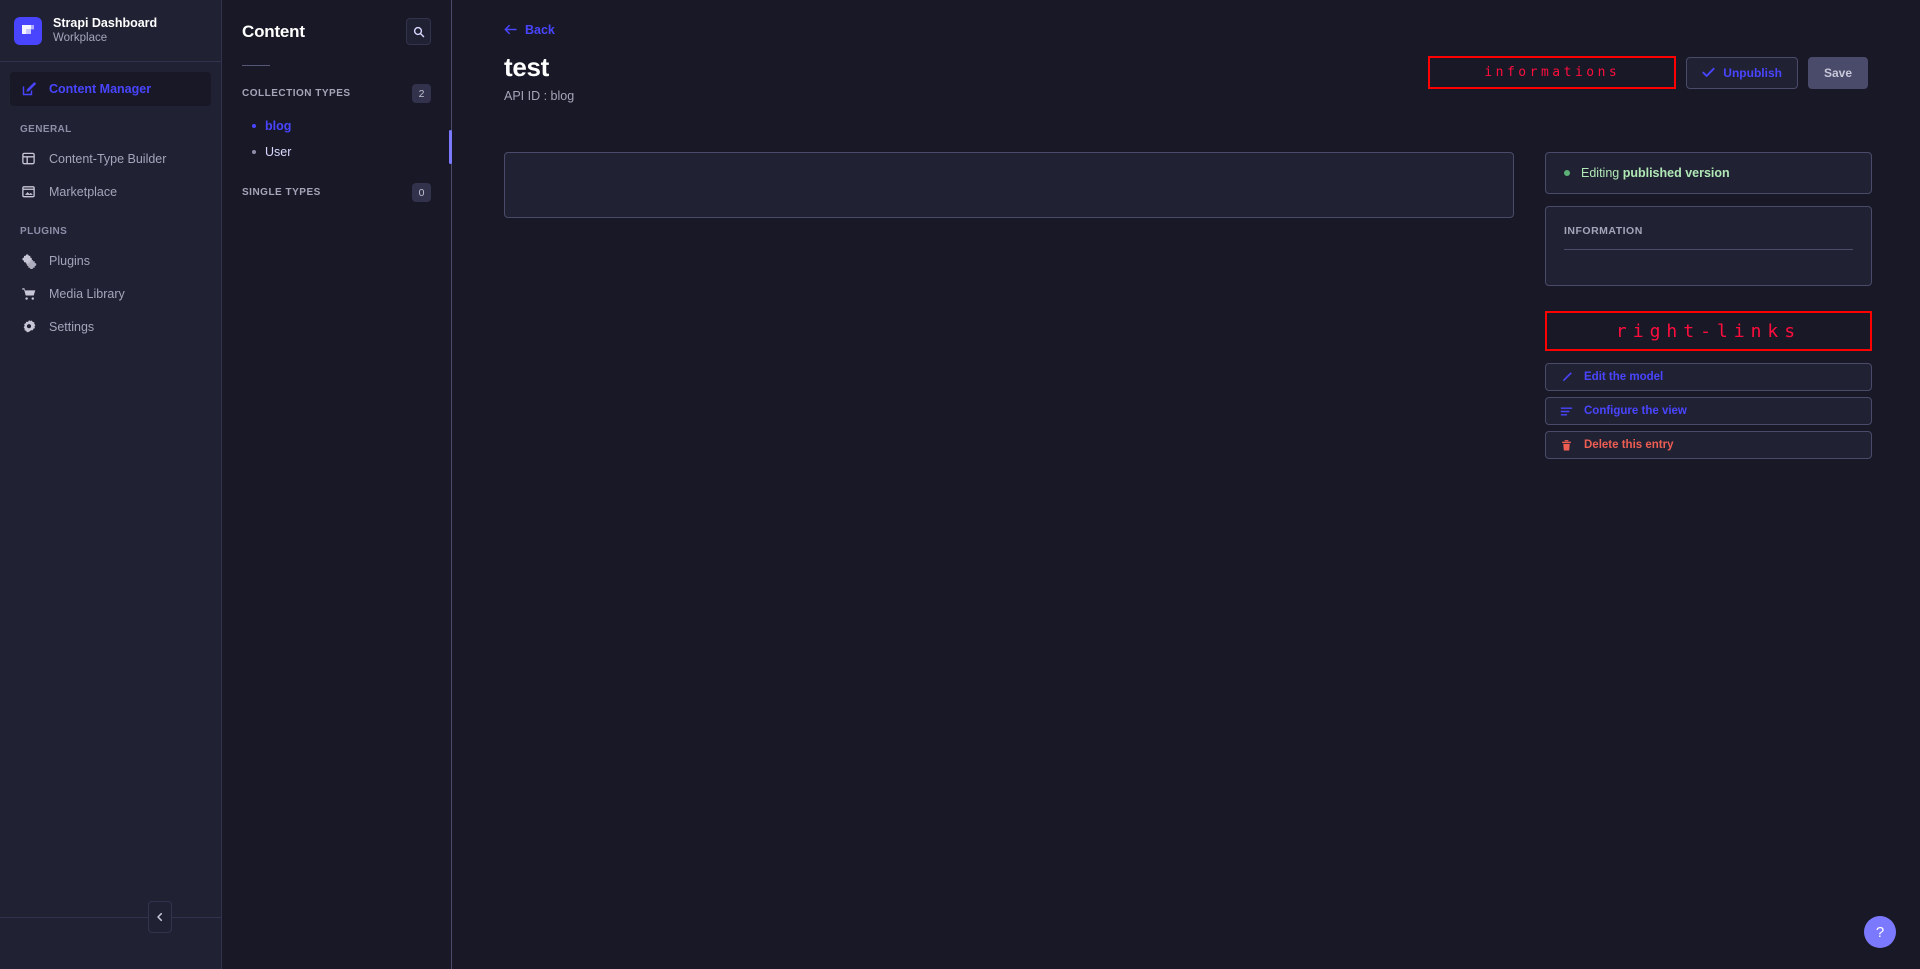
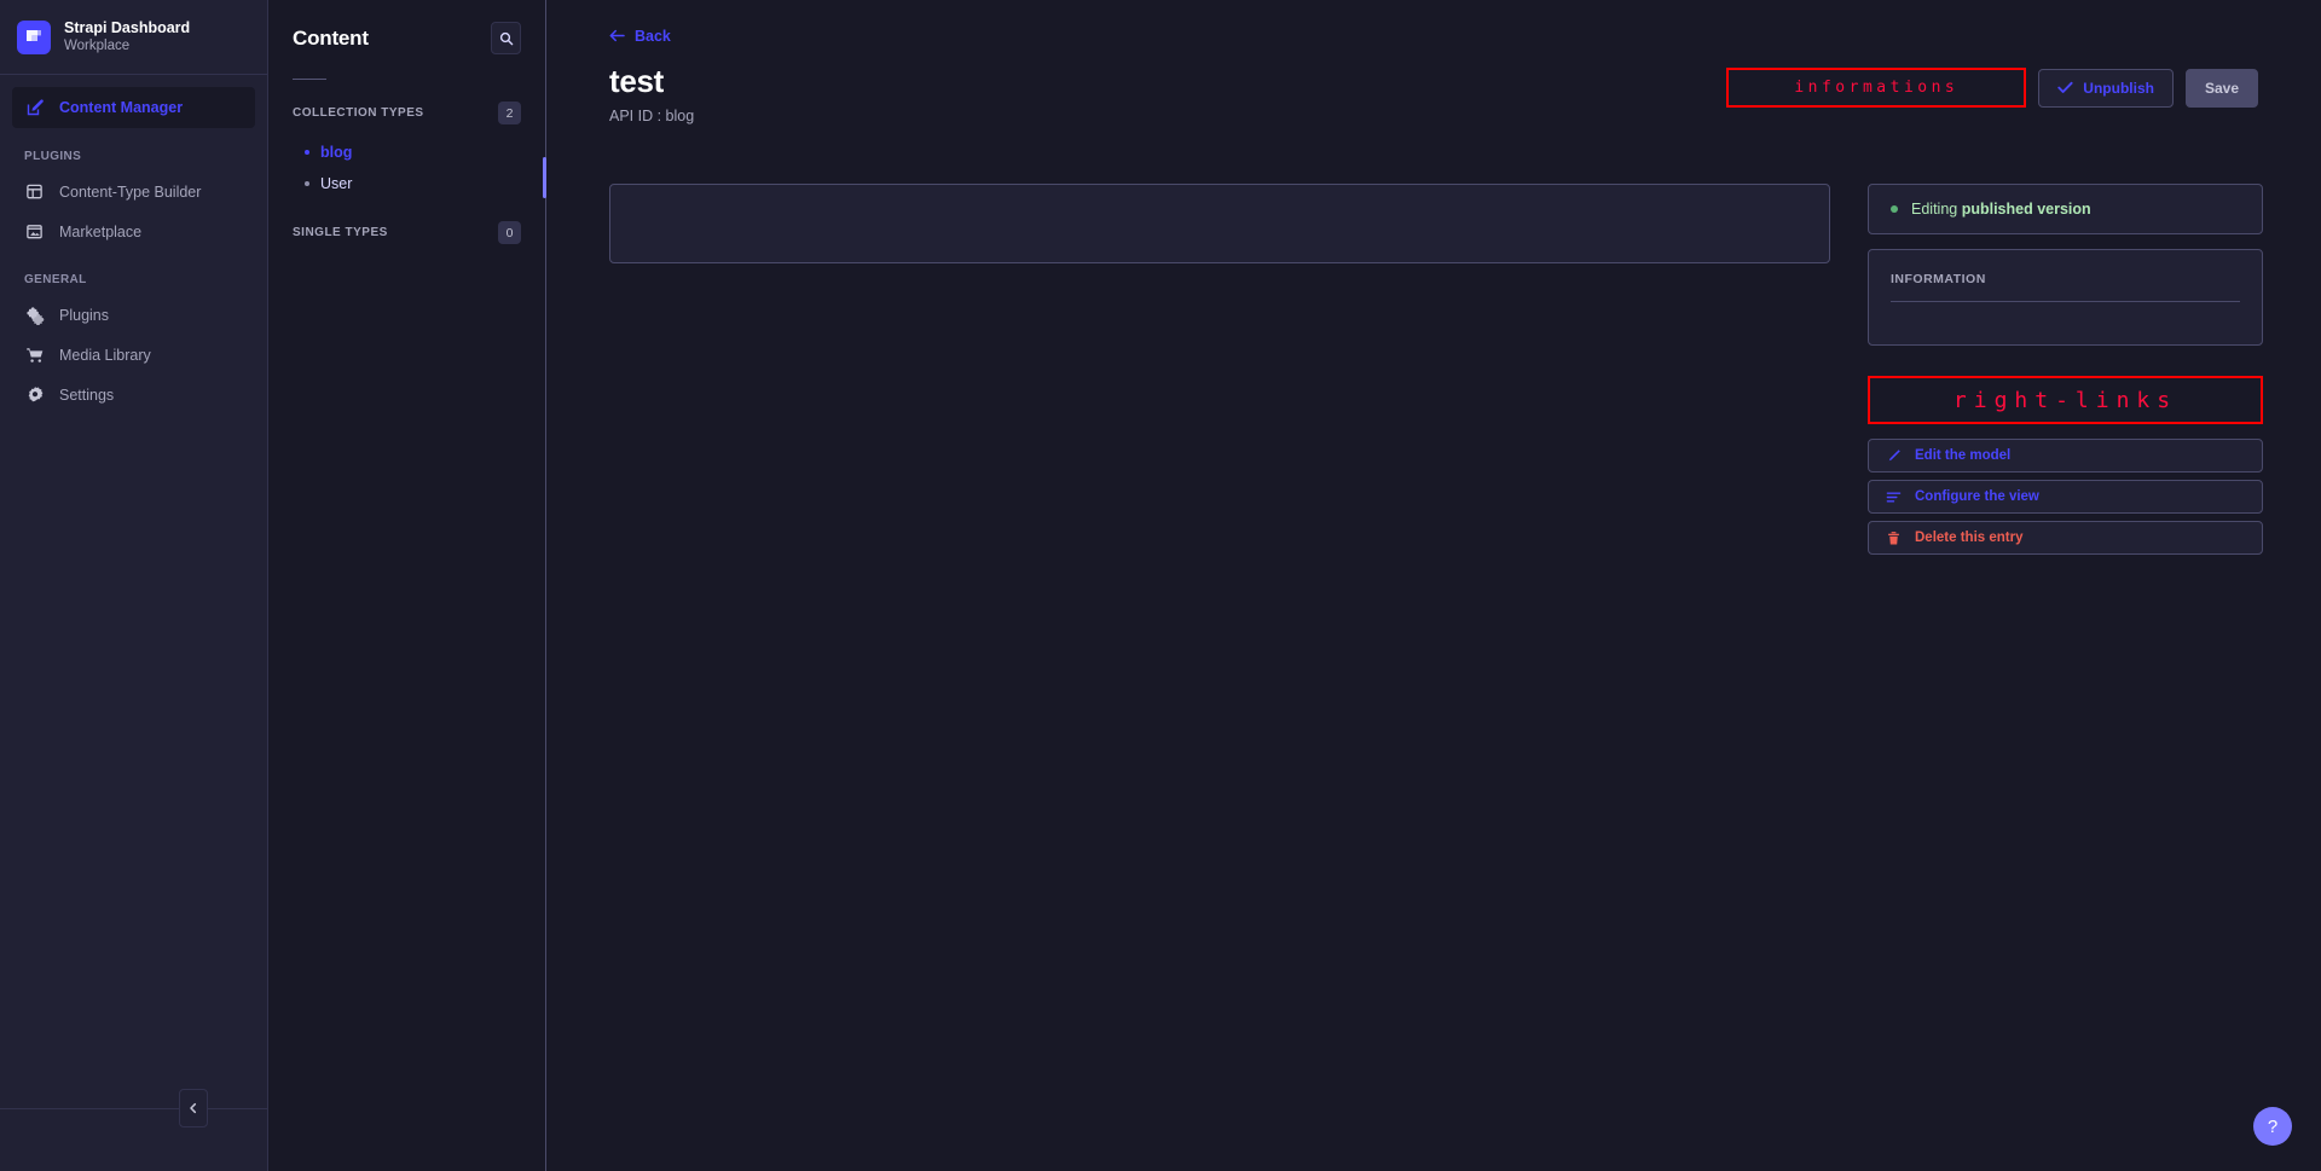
  Strapi Dashboard
  Workplace
  Content Manager
- GENERAL
+ PLUGINS
  Content-Type Builder
  Marketplace
- PLUGINS
+ GENERAL
  Plugins
  Media Library
  Settings
  Content
  COLLECTION TYPES
  2
  blog
  User
  SINGLE TYPES
  0
  Back
  test
  API ID : blog
  informations
  Unpublish
  Save
  Editing published version
  INFORMATION
  right-links
  Edit the model
  Configure the view
  Delete this entry
  ?
